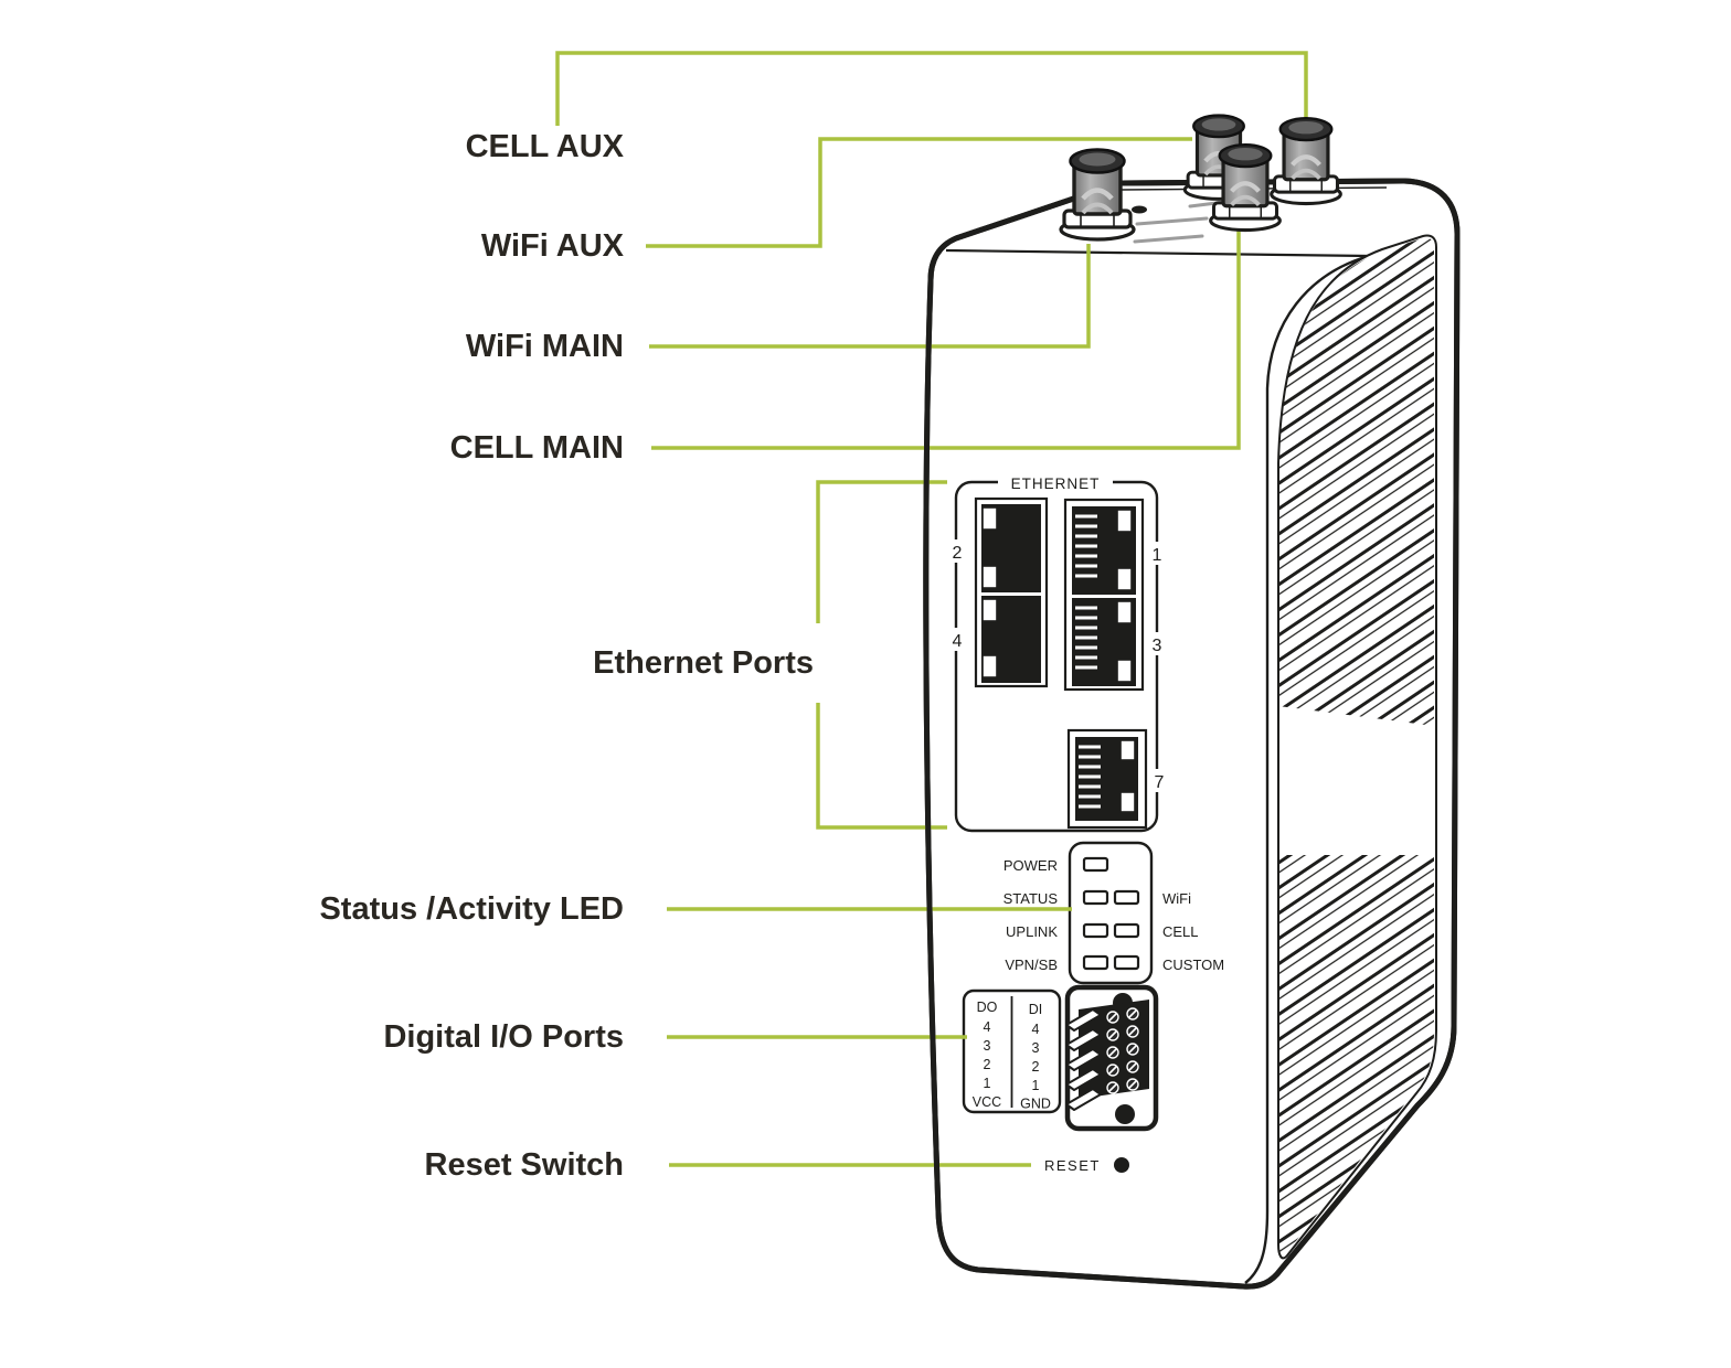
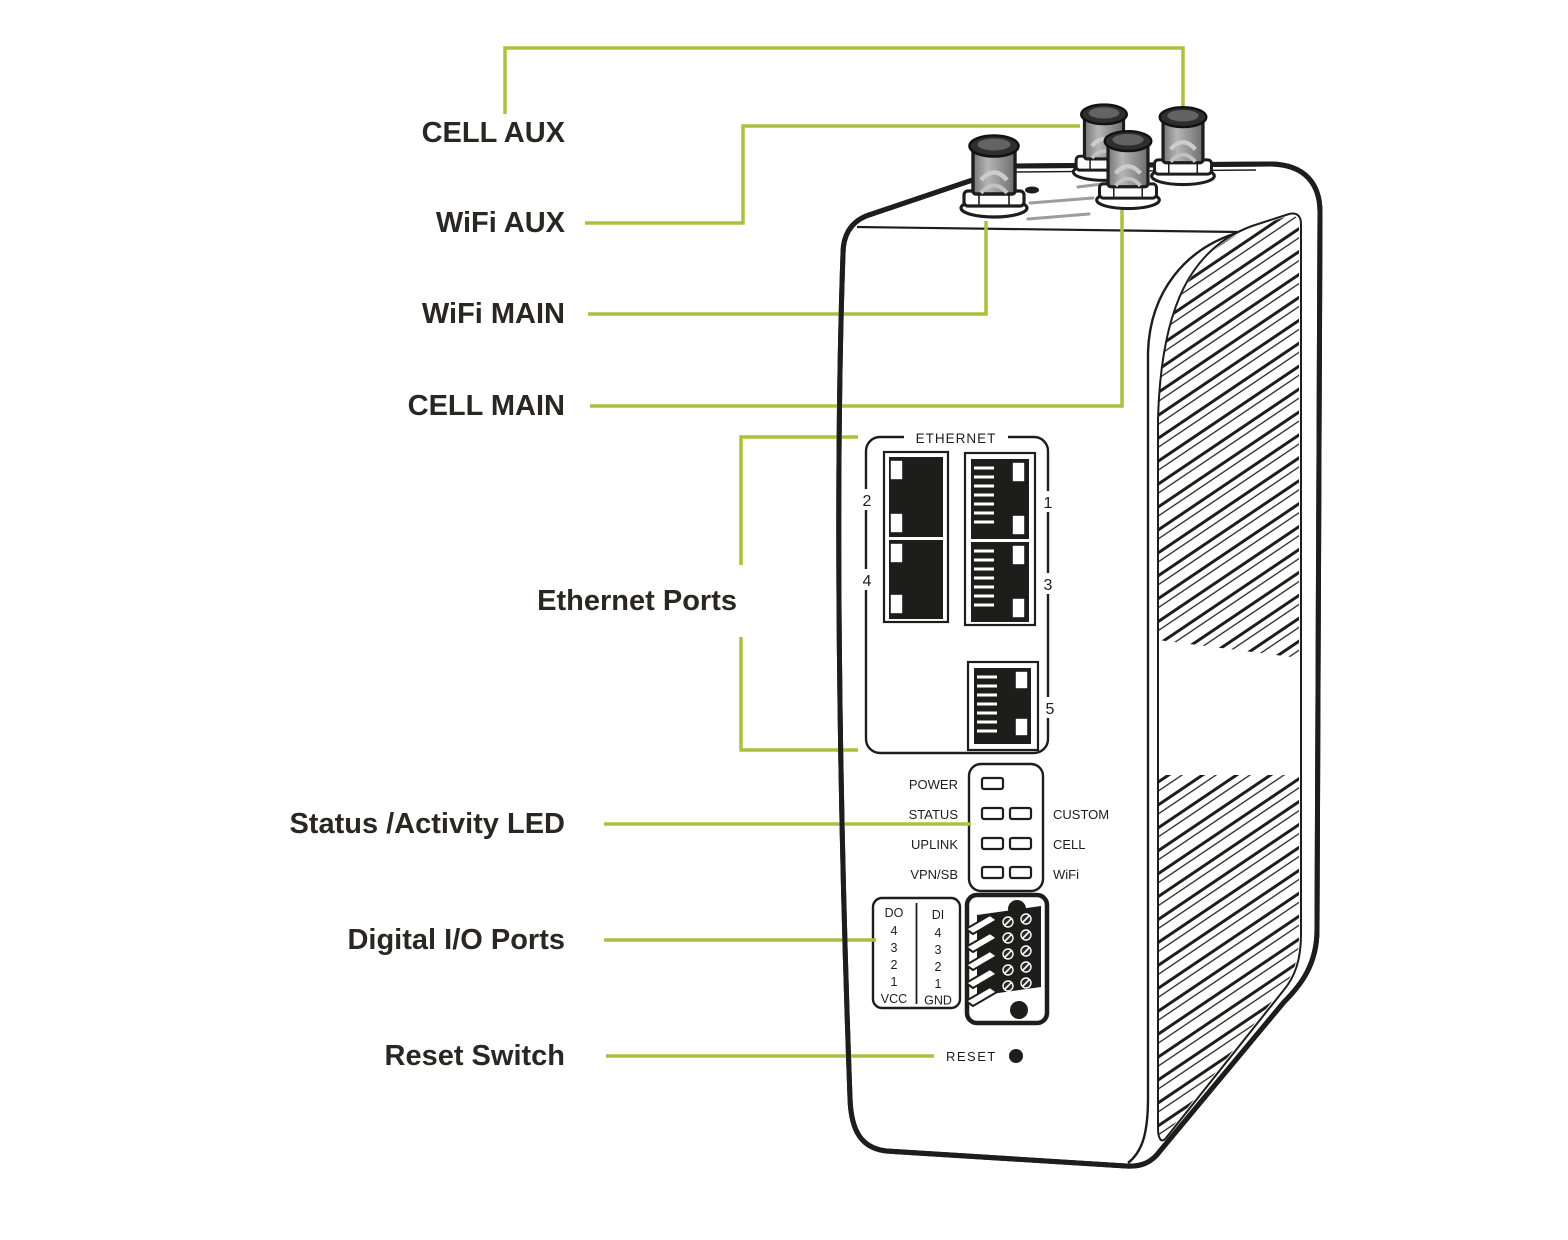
  ETHERNET
  2
  4
  1
  3
- 7
+ 5
  POWER
  STATUS
  UPLINK
  VPN/SB
- WiFi
+ CUSTOM
  CELL
- CUSTOM
+ WiFi
  DO
  4
  3
  2
  1
  VCC
  DI
  4
  3
  2
  1
  GND
  RESET
  CELL AUX
  WiFi AUX
  WiFi MAIN
  CELL MAIN
  Ethernet Ports
  Status /Activity LED
  Digital I/O Ports
  Reset Switch
